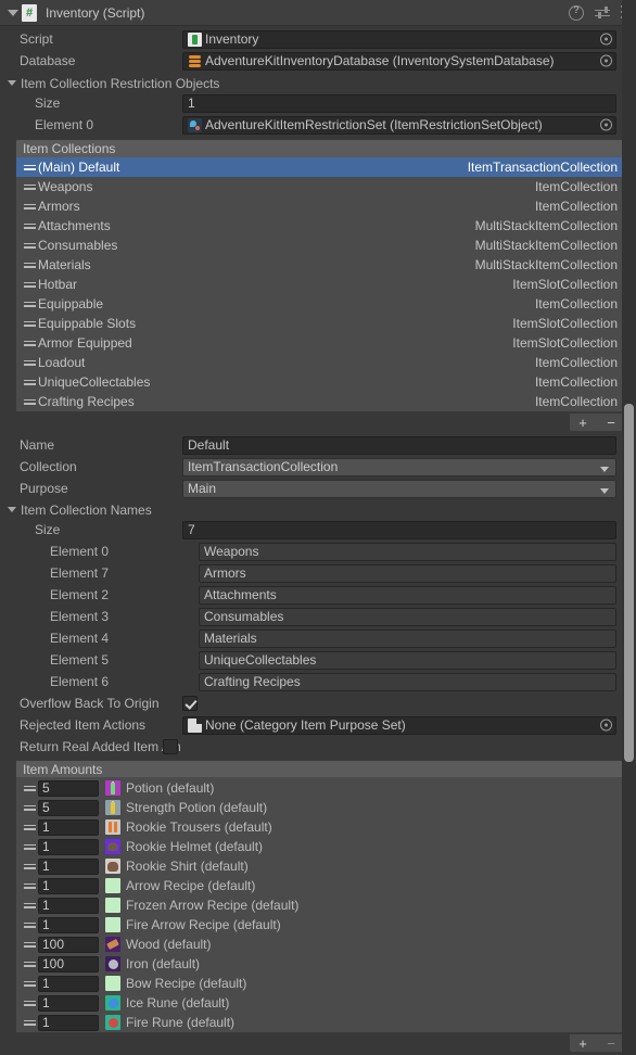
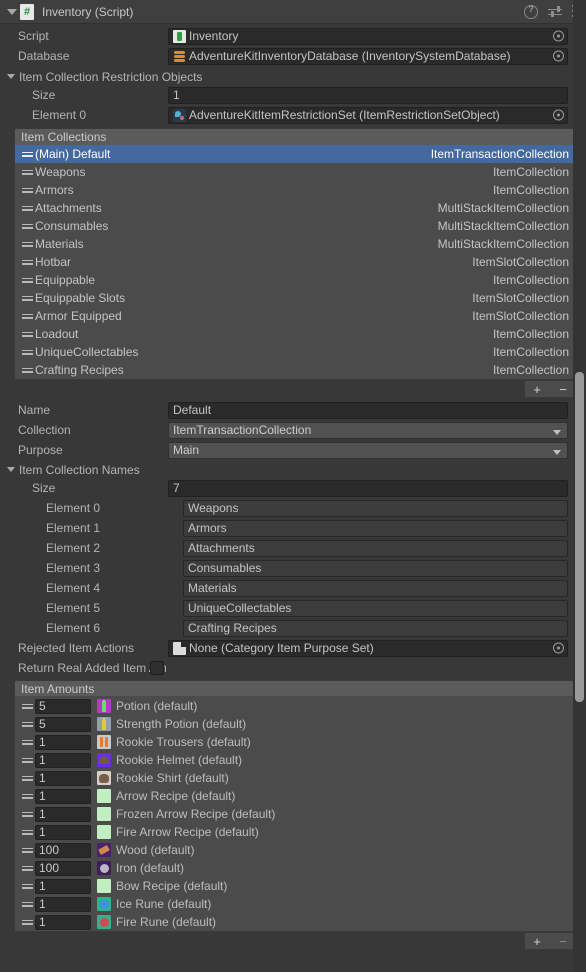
  #
  Inventory (Script)
  Script
  Inventory
  Database
  AdventureKitInventoryDatabase (InventorySystemDatabase)
  Item Collection Restriction Objects
  Size
  1
  Element 0
  AdventureKitItemRestrictionSet (ItemRestrictionSetObject)
  Item Collections
  (Main) Default
  ItemTransactionCollection
  Weapons
  ItemCollection
  Armors
  ItemCollection
  Attachments
  MultiStackItemCollection
  Consumables
  MultiStackItemCollection
  Materials
  MultiStackItemCollection
  Hotbar
  ItemSlotCollection
  Equippable
  ItemCollection
  Equippable Slots
  ItemSlotCollection
  Armor Equipped
  ItemSlotCollection
  Loadout
  ItemCollection
  UniqueCollectables
  ItemCollection
  Crafting Recipes
  ItemCollection
  +
  −
  Name
  Default
  Collection
  ItemTransactionCollection
  Purpose
  Main
  Item Collection Names
  Size
  7
  Element 0
  Weapons
- Element 7
+ Element 1
  Armors
  Element 2
  Attachments
  Element 3
  Consumables
  Element 4
  Materials
  Element 5
  UniqueCollectables
  Element 6
  Crafting Recipes
- Overflow Back To Origin
  Rejected Item Actions
  None (Category Item Purpose Set)
  Return Real Added Item
  Item Amounts
  5
  Potion (default)
  5
  Strength Potion (default)
  1
  Rookie Trousers (default)
  1
  Rookie Helmet (default)
  1
  Rookie Shirt (default)
  1
  Arrow Recipe (default)
  1
  Frozen Arrow Recipe (default)
  1
  Fire Arrow Recipe (default)
  100
  Wood (default)
  100
  Iron (default)
  1
  Bow Recipe (default)
  1
  Ice Rune (default)
  1
  Fire Rune (default)
  +
  −
